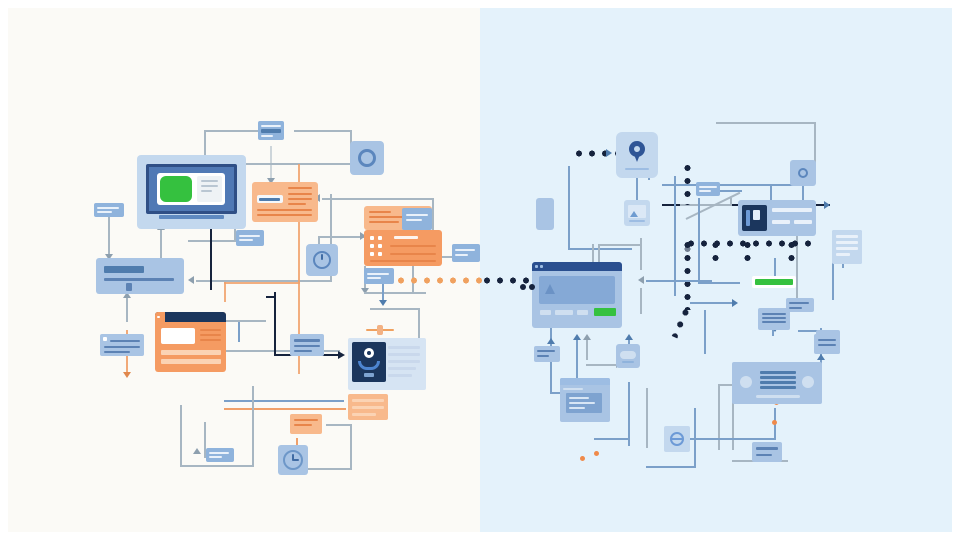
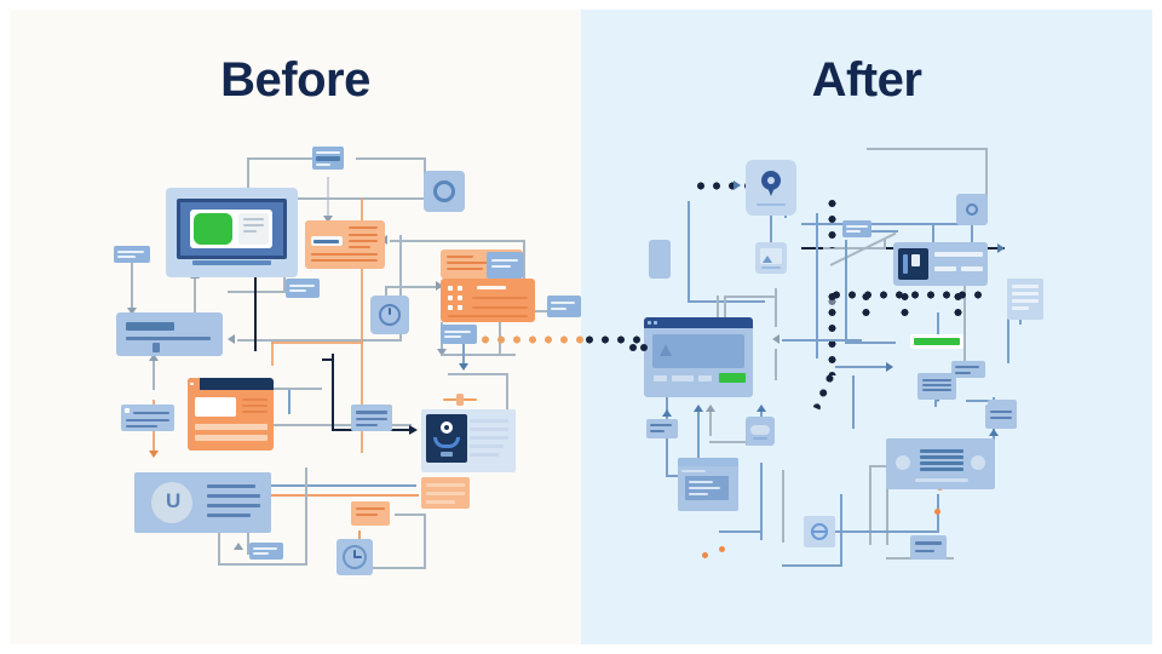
+ Before
+ U
+ After
